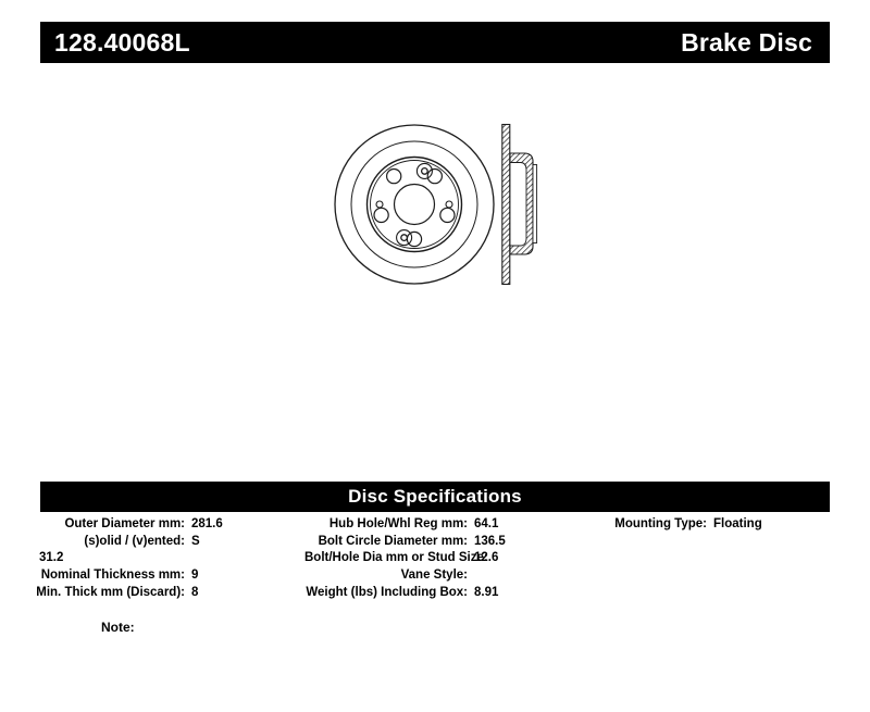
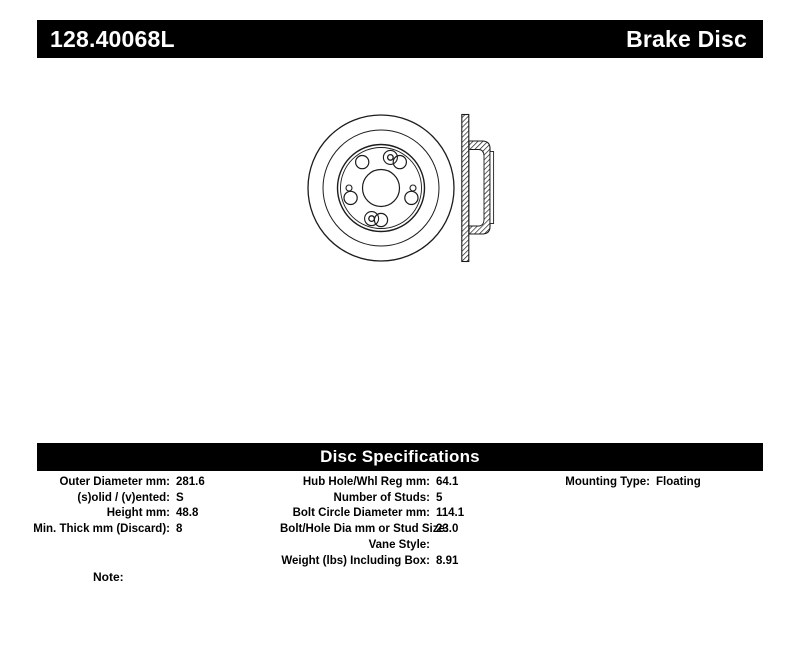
  128.40068L
  Brake Disc
  Disc Specifications
  Outer Diameter mm:
  281.6
  (s)olid / (v)ented:
  S
+ Height mm:
- 31.2
+ 48.8
- Nominal Thickness mm:
- 9
  Min. Thick mm (Discard):
  8
  Hub Hole/Whl Reg mm:
  64.1
+ Number of Studs:
+ 5
  Bolt Circle Diameter mm:
- 136.5
+ 114.1
  Bolt/Hole Dia mm or Stud Si
- 12.6
+ 23.0
  Vane Style:
  Weight (lbs) Including Box:
  8.91
  Mounting Type:
  Floating
  Note:
